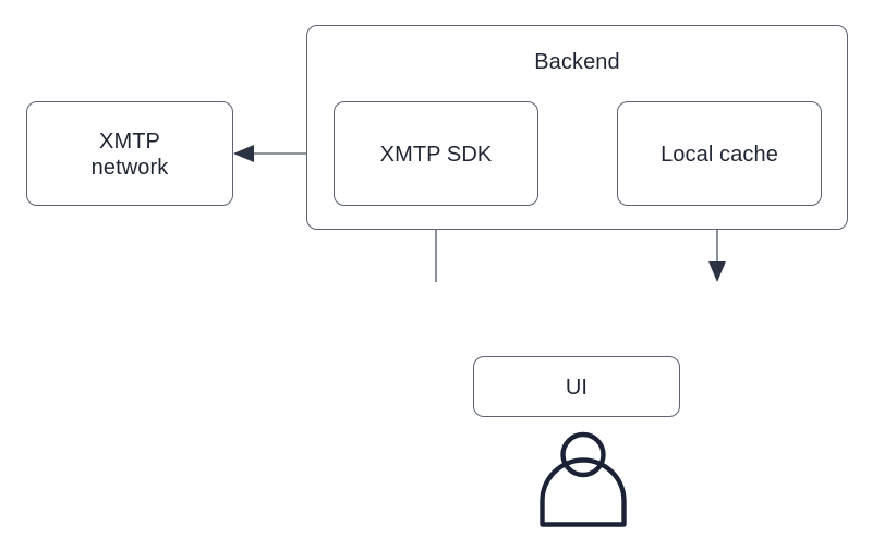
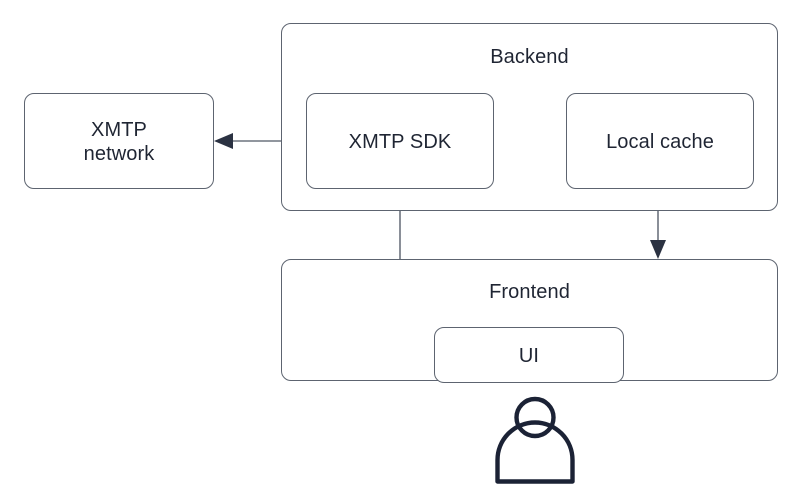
  Backend
+ Frontend
  XMTP
  network
  XMTP SDK
  Local cache
  UI
